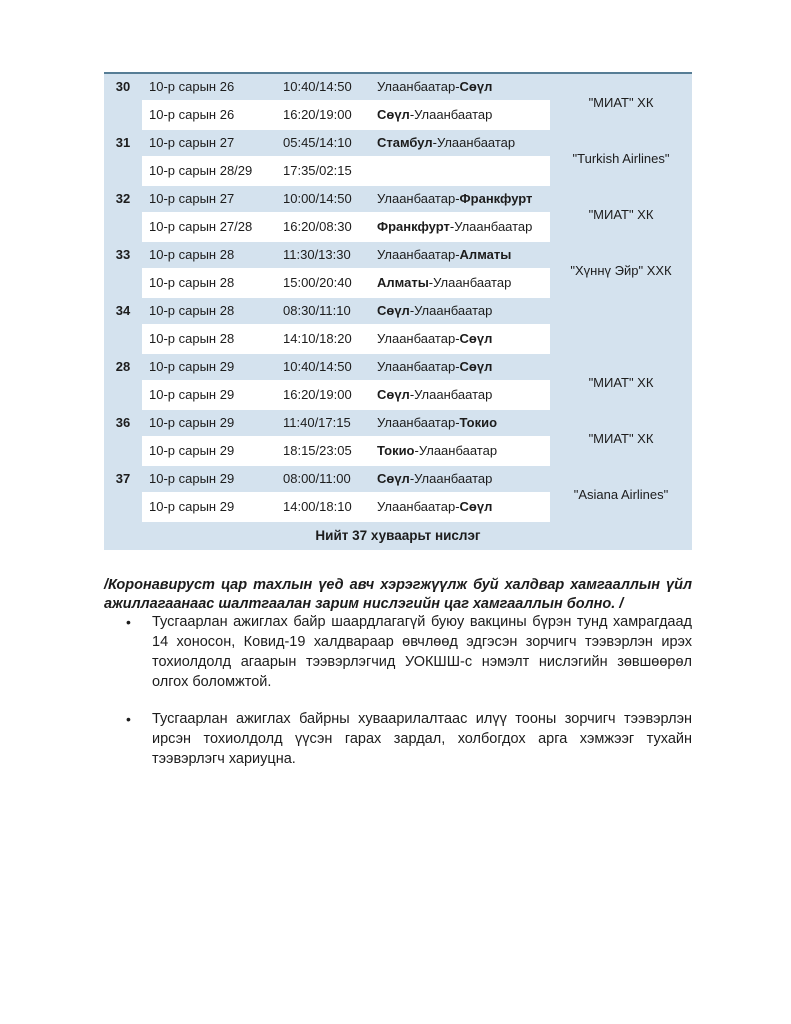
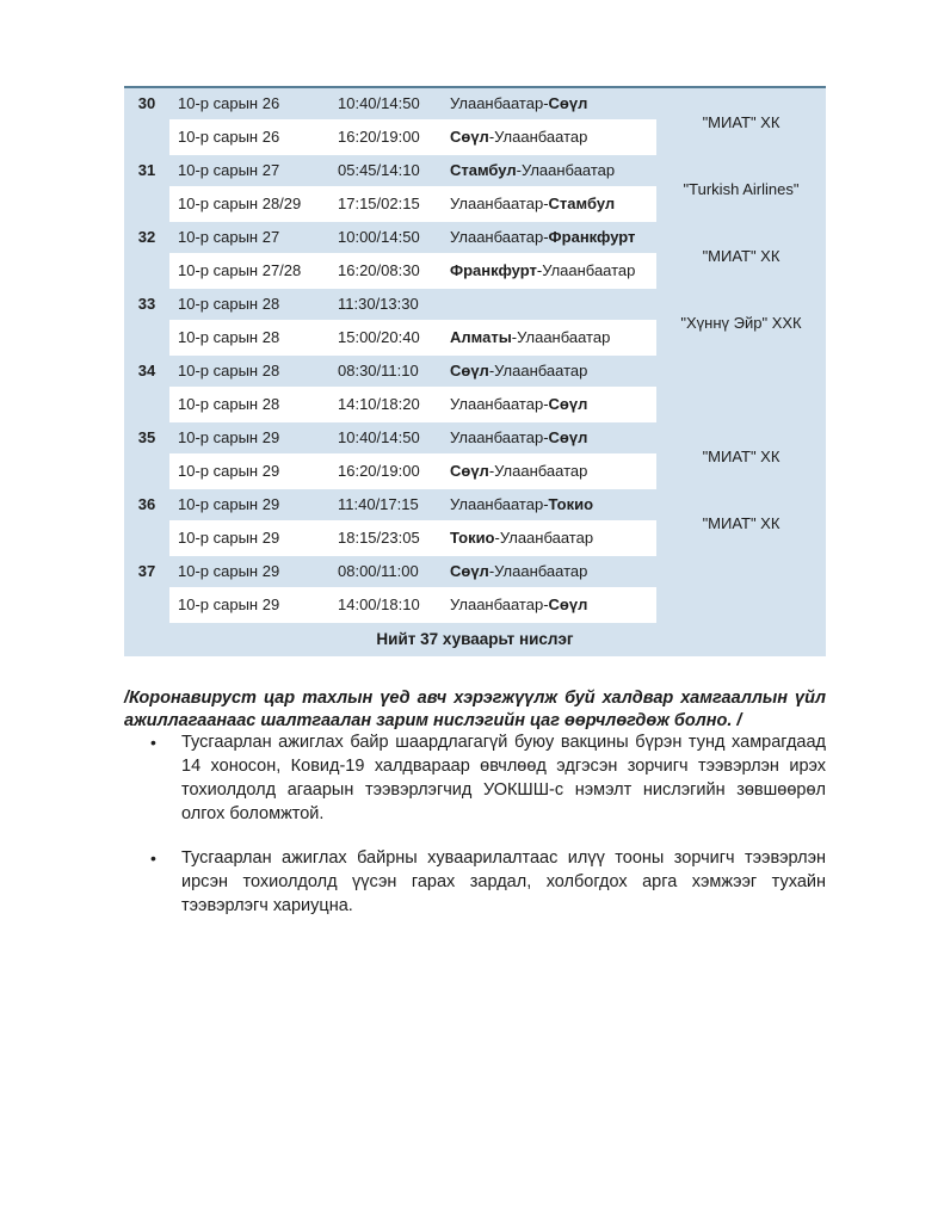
  30
  10-р сарын 26
  10:40/14:50
  Улаанбаатар-Сөүл
  10-р сарын 26
  16:20/19:00
  Сөүл-Улаанбаатар
  "МИАТ" ХК
  31
  10-р сарын 27
  05:45/14:10
  Стамбул-Улаанбаатар
  10-р сарын 28/29
- 17:35/02:15
+ 17:15/02:15
+ Улаанбаатар-Стамбул
  "Turkish Airlines"
  32
  10-р сарын 27
  10:00/14:50
  Улаанбаатар-Франкфурт
  10-р сарын 27/28
  16:20/08:30
  Франкфурт-Улаанбаатар
  "МИАТ" ХК
  33
  10-р сарын 28
  11:30/13:30
- Улаанбаатар-Алматы
  10-р сарын 28
  15:00/20:40
  Алматы-Улаанбаатар
  "Хүннү Эйр" ХХК
  34
  10-р сарын 28
  08:30/11:10
  Сөүл-Улаанбаатар
  10-р сарын 28
  14:10/18:20
  Улаанбаатар-Сөүл
- 28
+ 35
  10-р сарын 29
  10:40/14:50
  Улаанбаатар-Сөүл
  10-р сарын 29
  16:20/19:00
  Сөүл-Улаанбаатар
  "МИАТ" ХК
  36
  10-р сарын 29
  11:40/17:15
  Улаанбаатар-Токио
  10-р сарын 29
  18:15/23:05
  Токио-Улаанбаатар
  "МИАТ" ХК
  37
  10-р сарын 29
  08:00/11:00
  Сөүл-Улаанбаатар
  10-р сарын 29
  14:00/18:10
  Улаанбаатар-Сөүл
- "Asiana Airlines"
  Нийт 37 хуваарьт нислэг
- /Коронавируст цар тахлын үед авч хэрэгжүүлж буй халдвар хамгааллын үйл ажиллагаанаас шалтгаалан зарим нислэгийн цаг хамгааллын болно. /
+ /Коронавируст цар тахлын үед авч хэрэгжүүлж буй халдвар хамгааллын үйл ажиллагаанаас шалтгаалан зарим нислэгийн цаг өөрчлөгдөж болно. /
  •
  Тусгаарлан ажиглах байр шаардлагагүй буюу вакцины бүрэн тунд хамрагдаад 14 хоносон, Ковид-19 халдвараар өвчлөөд эдгэсэн зорчигч тээвэрлэн ирэх тохиолдолд агаарын тээвэрлэгчид УОКШШ-с нэмэлт нислэгийн зөвшөөрөл олгох боломжтой.
  •
  Тусгаарлан ажиглах байрны хуваарилалтаас илүү тооны зорчигч тээвэрлэн ирсэн тохиолдолд үүсэн гарах зардал, холбогдох арга хэмжээг тухайн тээвэрлэгч хариуцна.
